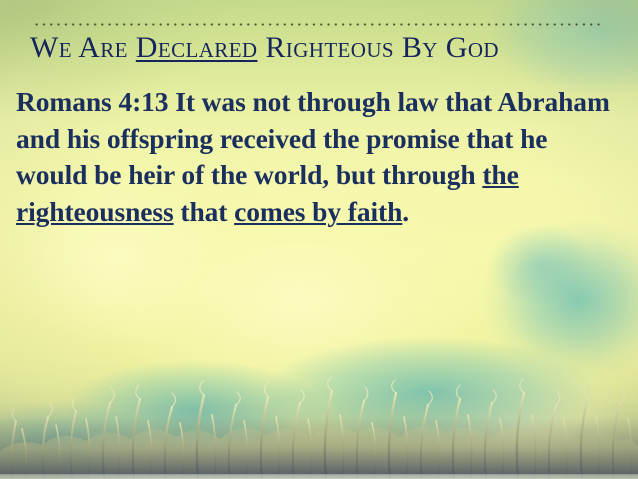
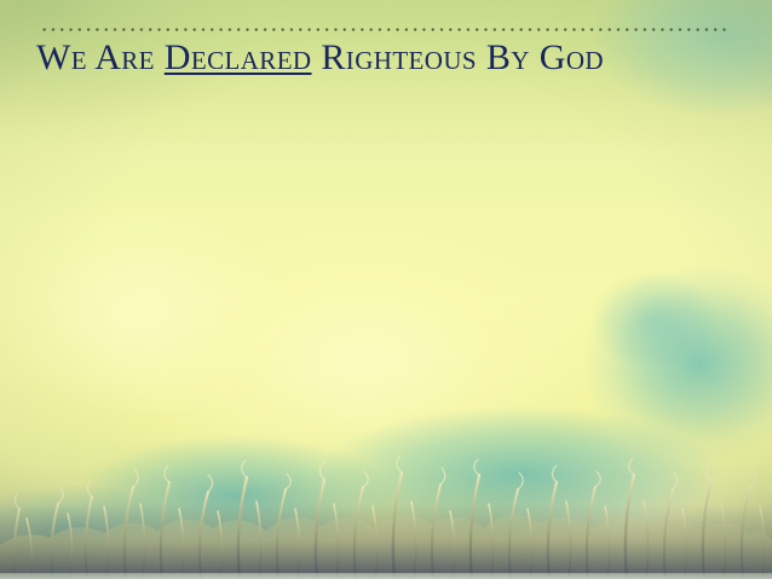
  We Are Declared Righteous By God
- Romans 4:13 It was not through law that Abraham and his offspring received the promise that he would be heir of the world, but through the righteousness that comes by faith.
